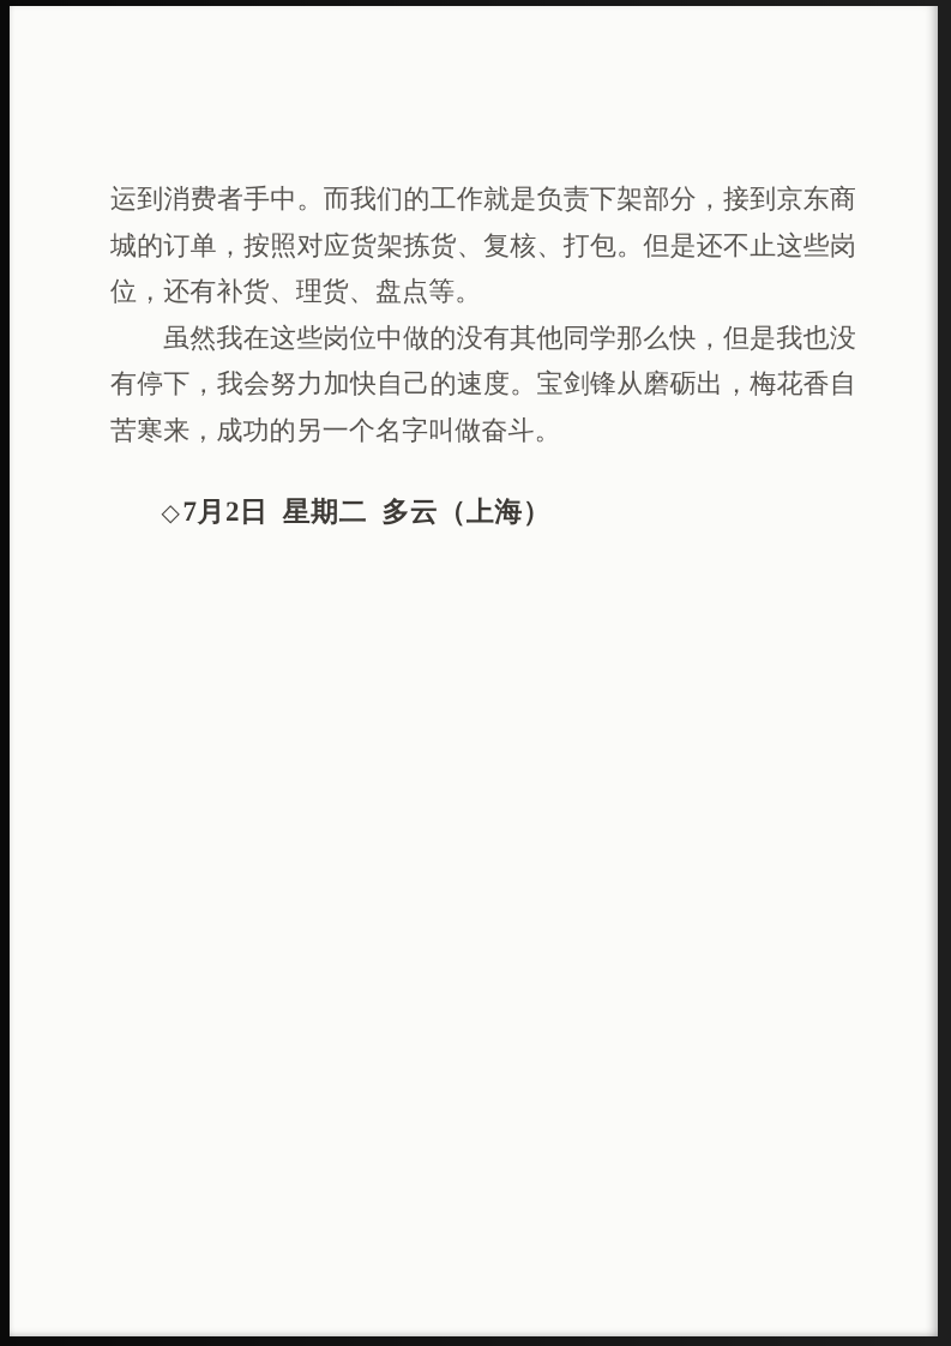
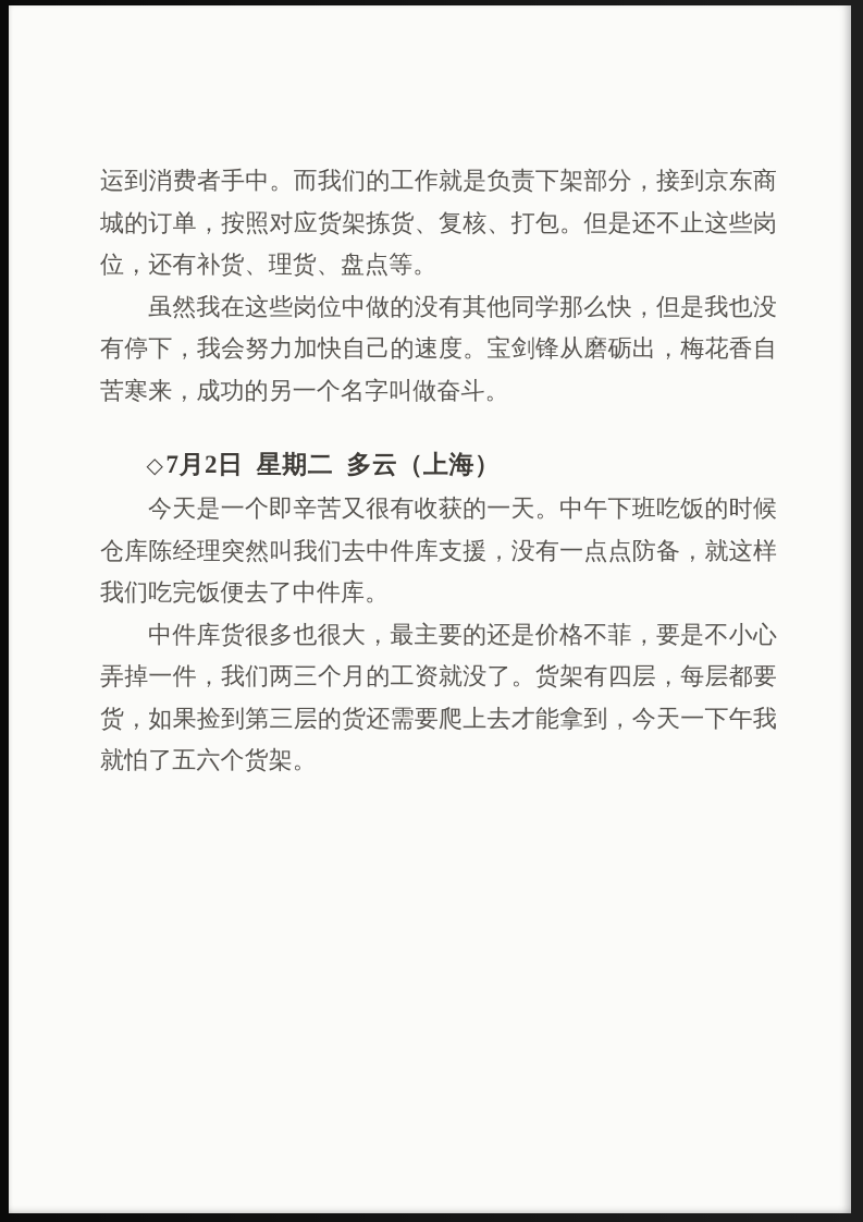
  运到消费者手中。而我们的工作就是负责下架部分，接到京东商城的订单，按照对应货架拣货、复核、打包。但是还不止这些岗位，还有补货、理货、盘点等。
  虽然我在这些岗位中做的没有其他同学那么快，但是我也没有停下，我会努力加快自己的速度。宝剑锋从磨砺出，梅花香自苦寒来，成功的另一个名字叫做奋斗。
  ◇7月2日 星期二 多云（上海）
+ 今天是一个即辛苦又很有收获的一天。中午下班吃饭的时候仓库陈经理突然叫我们去中件库支援，没有一点点防备，就这样我们吃完饭便去了中件库。
+ 中件库货很多也很大，最主要的还是价格不菲，要是不小心弄掉一件，我们两三个月的工资就没了。货架有四层，每层都要货，如果捡到第三层的货还需要爬上去才能拿到，今天一下午我就怕了五六个货架。
